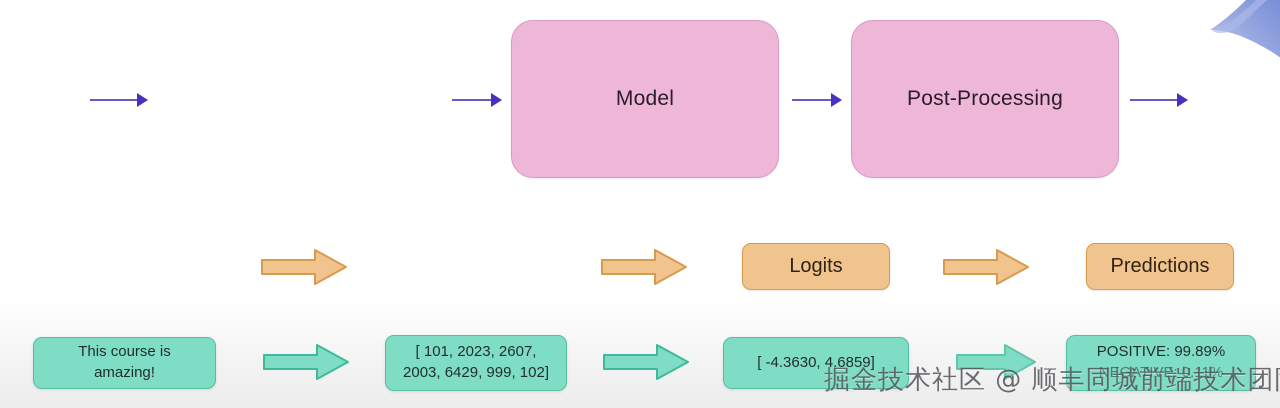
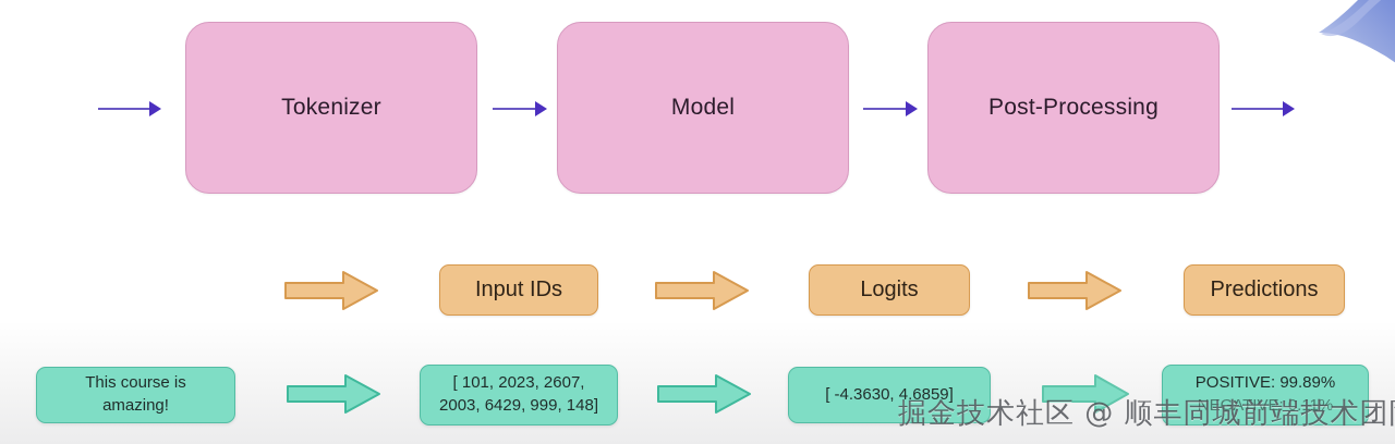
+ Tokenizer
  Model
  Post-Processing
+ Input IDs
  Logits
  Predictions
  This course is
  amazing!
  [ 101, 2023, 2607,
- 2003, 6429, 999, 102]
+ 2003, 6429, 999, 148]
  [ -4.3630, 4.6859]
  POSITIVE: 99.89%
  NEGATIVE: 0.11%
  掘金技术社区 @ 顺丰同城前端技术团
